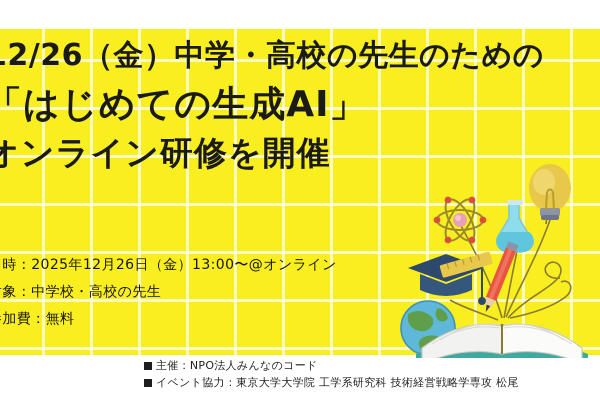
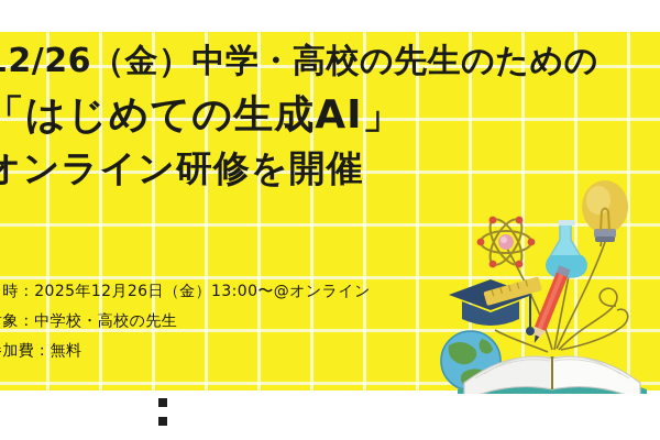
  2/26（金）中学・高校の先生のための
  「はじめての生成AI」
  オンライン研修を開催
  時：2025年12月26日（金）13:00〜@オンライン
  象：中学校・高校の先生
  加費：無料
- 主催：NPO法人みんなのコード
- イベント協力：東京大学大学院 工学系研究科 技術経営戦略学専攻 松尾
